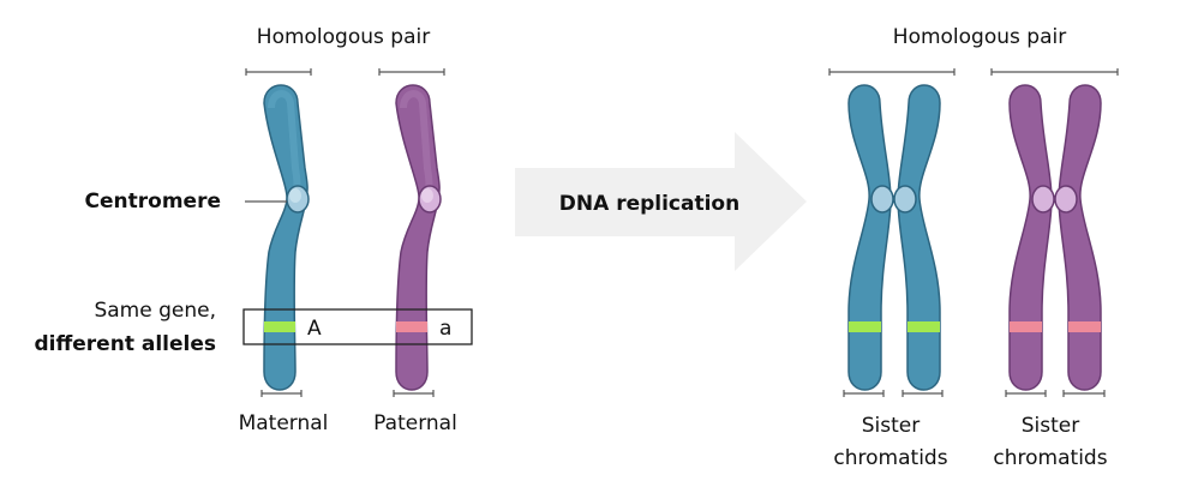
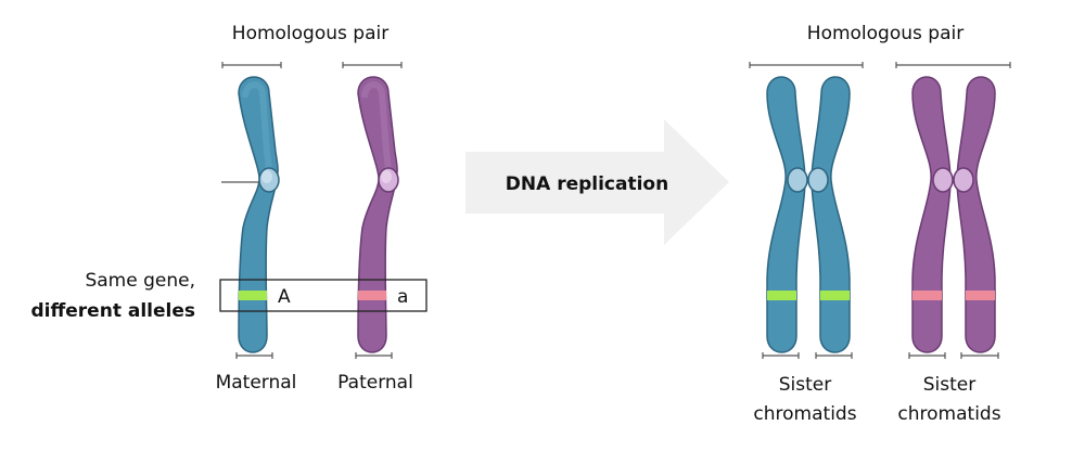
  Homologous pair
- Centromere
  A
  a
  Same gene,
  different alleles
  Maternal
  Paternal
  DNA replication
  Homologous pair
  Sister
  chromatids
  Sister
  chromatids
